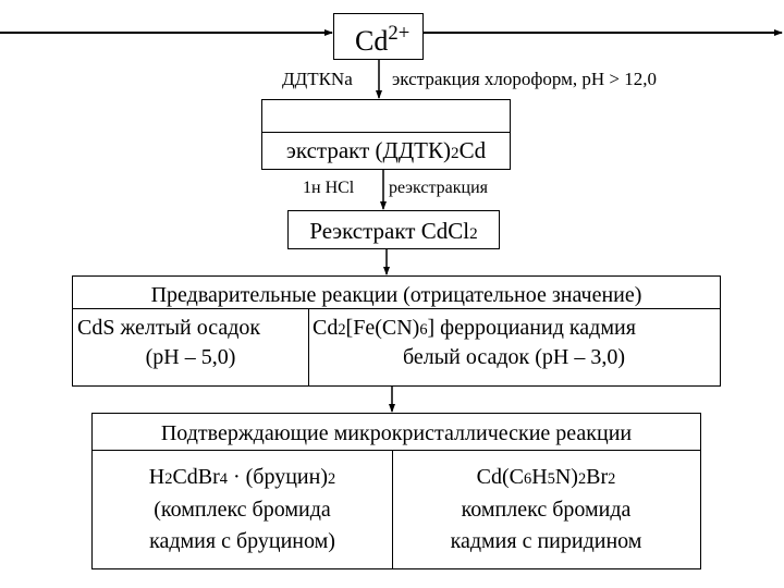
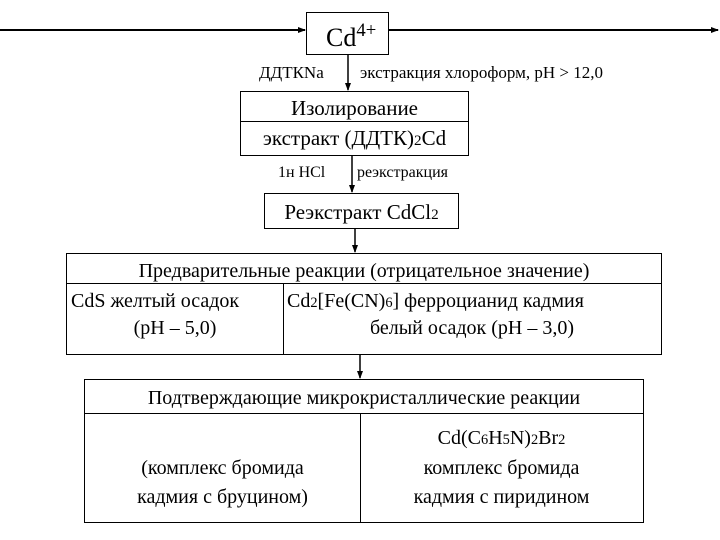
- Cd2+
+ Cd4+
  ДДТКNa
  экстракция хлороформ, pH > 12,0
+ Изолирование
  экстракт (ДДТК)2Cd
  1н HCl
  реэкстракция
  Реэкстракт CdCl2
  Предварительные реакции (отрицательное значение)
  CdS желтый осадок
  (pH – 5,0)
  Cd2[Fe(CN)6] ферроцианид кадмия
  белый осадок (pH – 3,0)
  Подтверждающие микрокристаллические реакции
- H2CdBr4 · (бруцин)2
  (комплекс бромида
  кадмия с бруцином)
  Cd(C6H5N)2Br2
  комплекс бромида
  кадмия с пиридином
